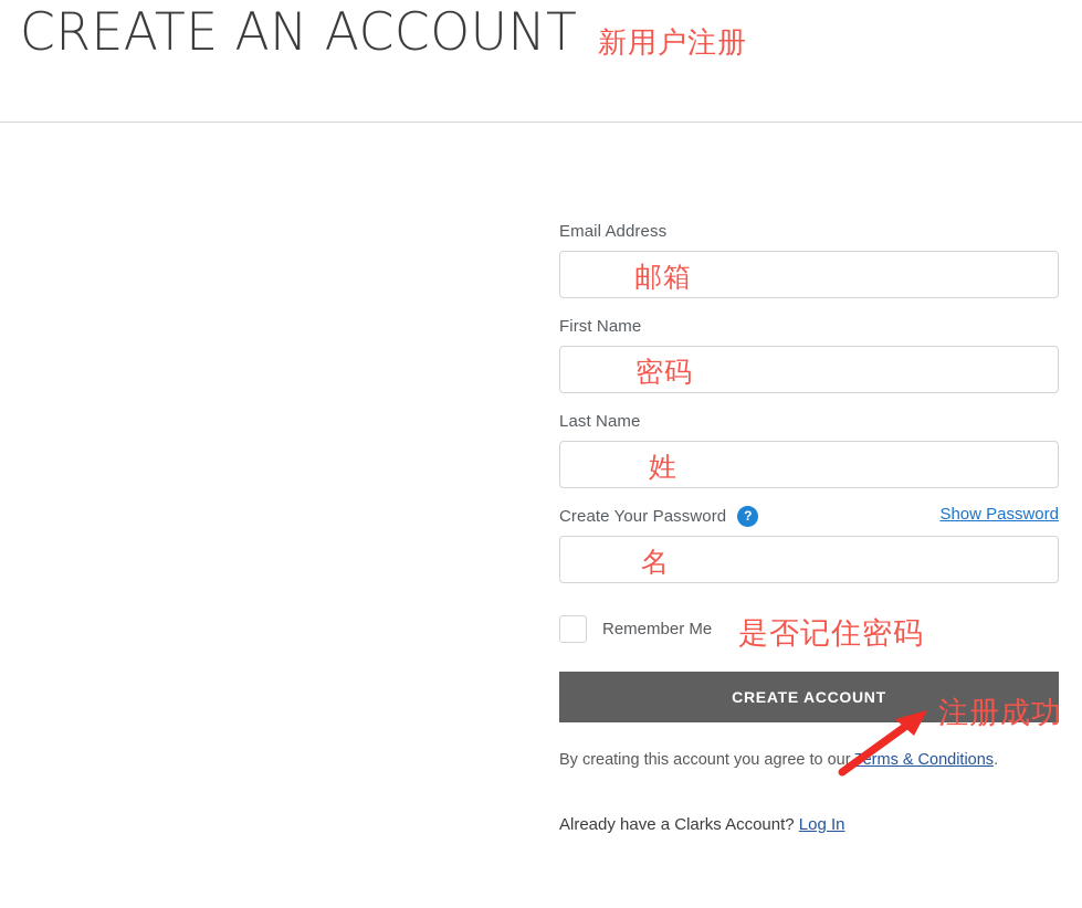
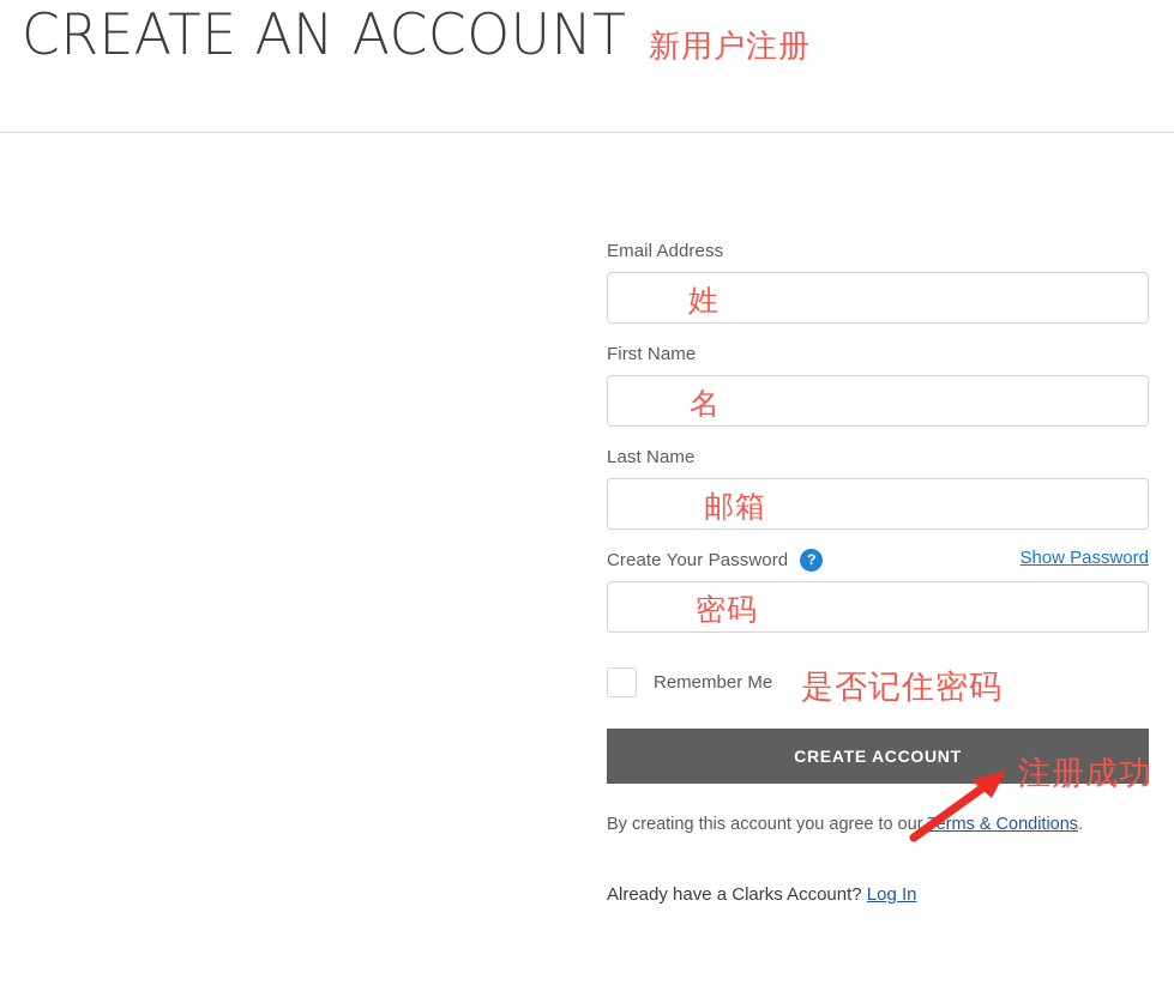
  CREATE AN ACCOUNT
  新用户注册
  Email Address
- 邮箱
+ 姓
  First Name
- 密码
+ 名
  Last Name
- 姓
+ 邮箱
  Create Your Password
  ?
  Show Password
- 名
+ 密码
  Remember Me
  是否记住密码
  CREATE ACCOUNT
  By creating this account you agree to our erms & Conditions.
  Already have a Clarks Account? Log In
  注册成功
